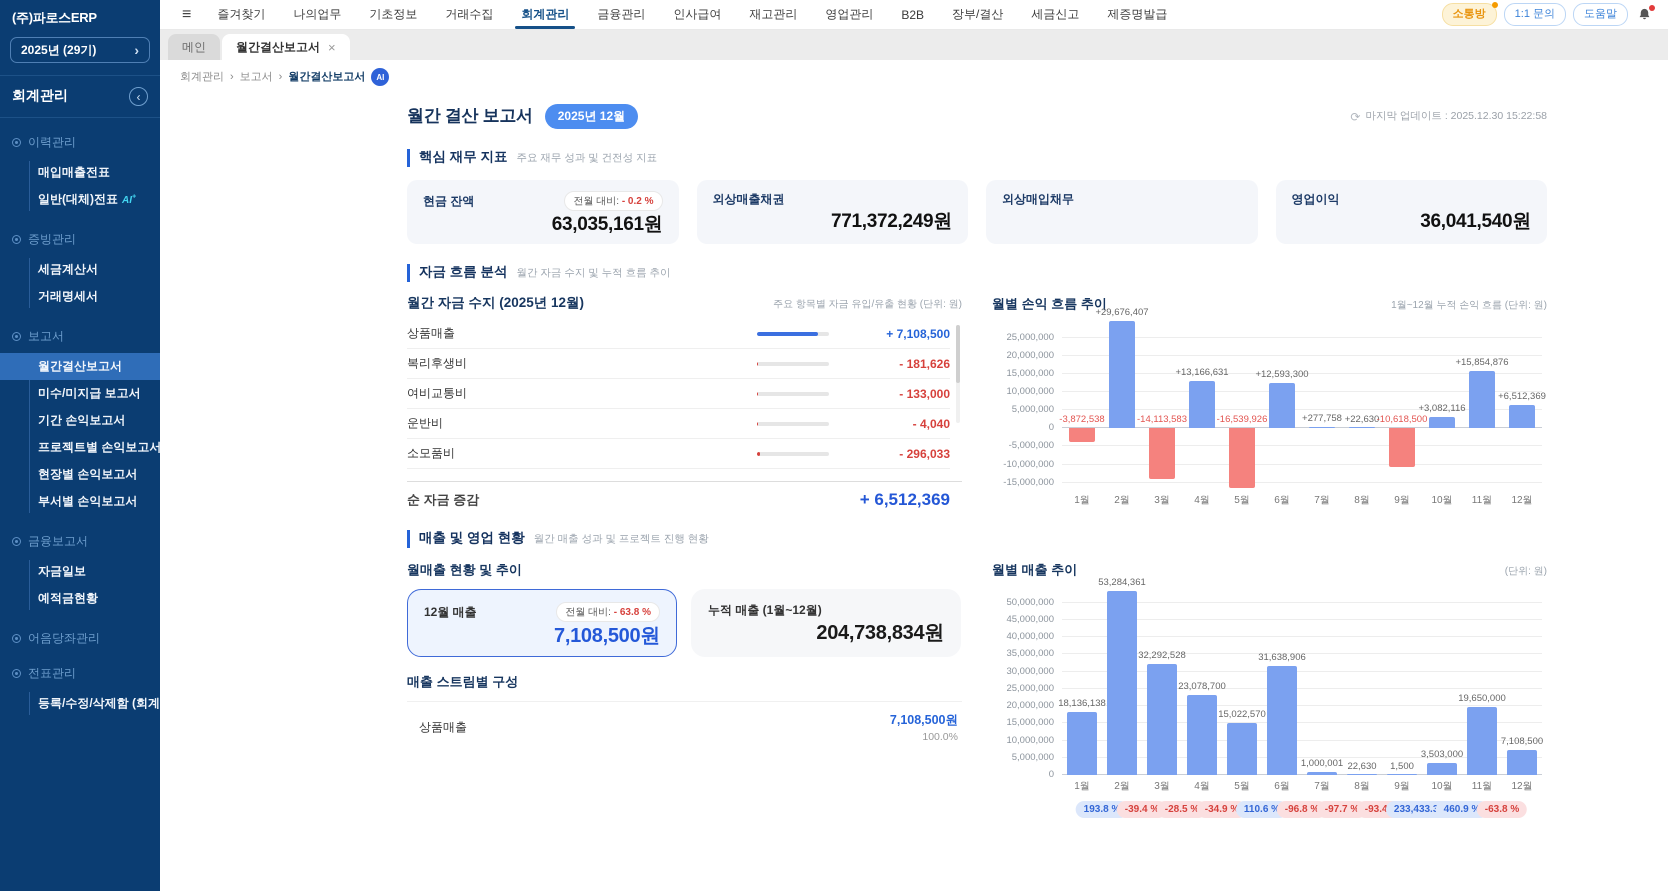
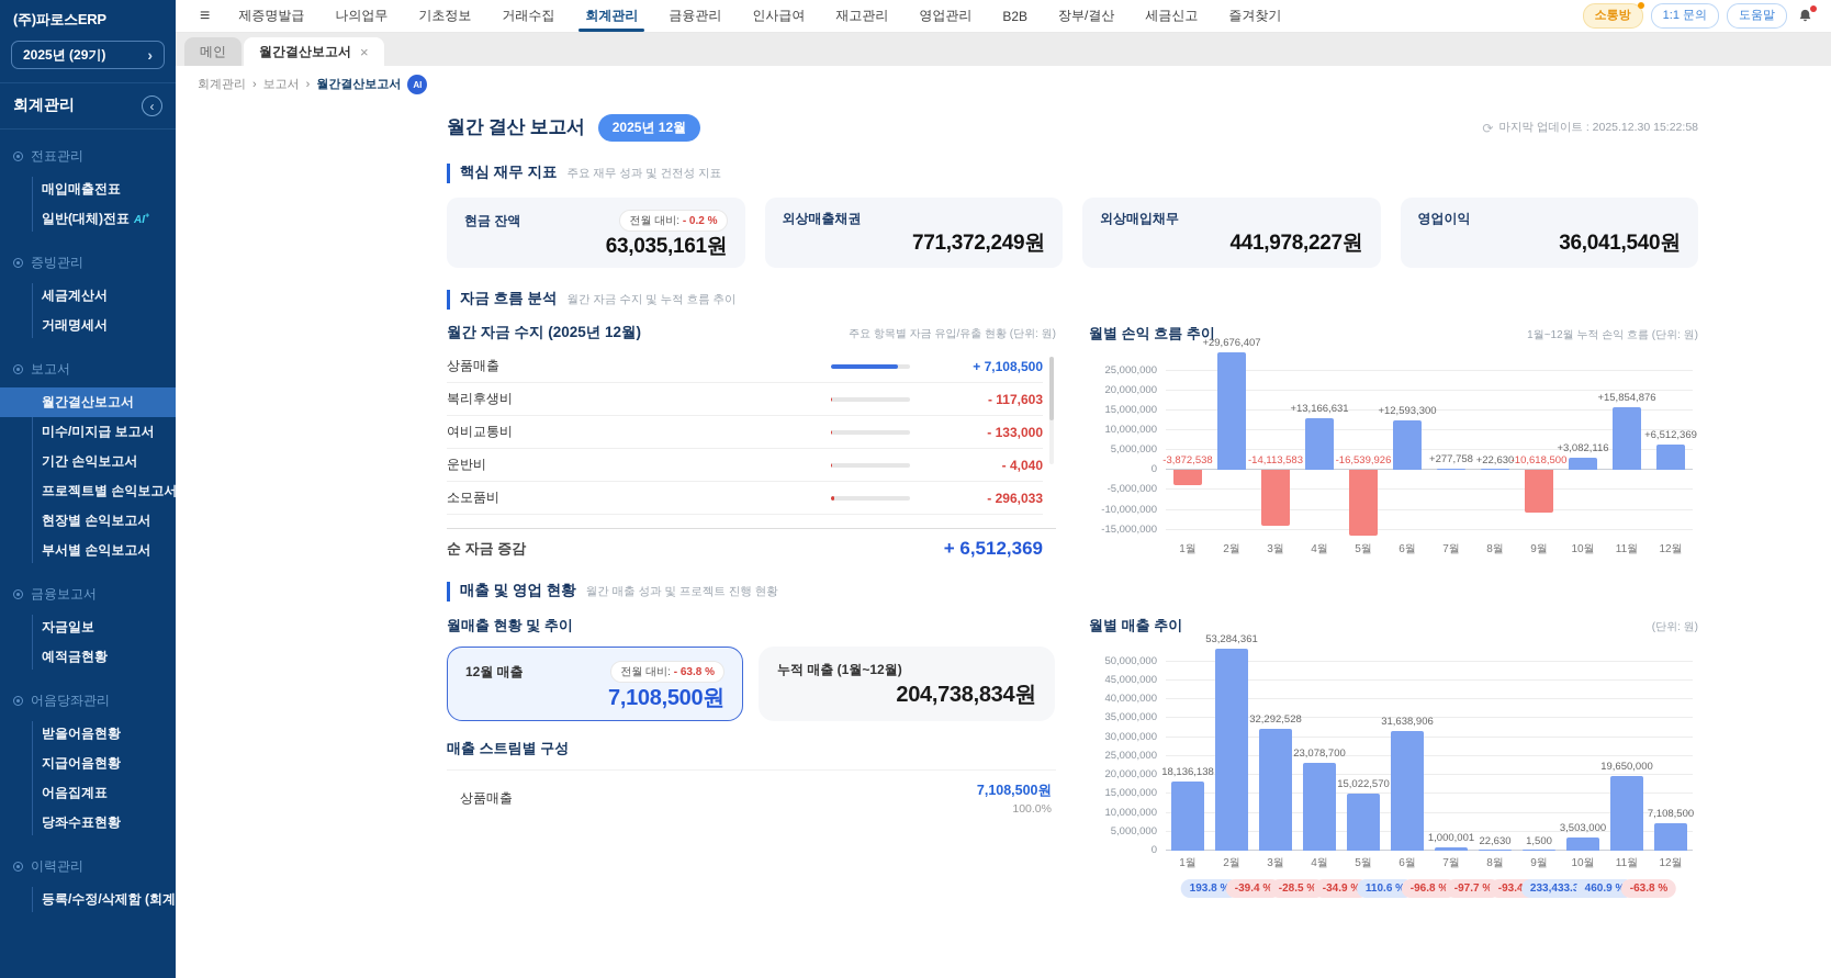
  (주)파로스ERP
  2025년 (29기)
  ›
  회계관리
  ‹
- 이력관리
+ 전표관리
  매입매출전표
  일반(대체)전표 AI
  증빙관리
  세금계산서
  거래명세서
  보고서
  월간결산보고서
  미수/미지급 보고서
  기간 손익보고서
  프로젝트별 손익보고서
  현장별 손익보고서
  부서별 손익보고서
  금융보고서
  자금일보
  예적금현황
  어음당좌관리
+ 받을어음현황
+ 지급어음현황
+ 어음집계표
+ 당좌수표현황
- 전표관리
+ 이력관리
  등록/수정/삭제함 (회계
  ≡
- 즐겨찾기
+ 제증명발급
  나의업무
  기초정보
  거래수집
  회계관리
  금융관리
  인사급여
  재고관리
  영업관리
  B2B
  장부/결산
  세금신고
- 제증명발급
+ 즐겨찾기
  소통방
  1:1 문의
  도움말
  메인
  월간결산보고서
  ×
  회계관리
  ›
  보고서
  ›
  월간결산보고서
  AI
  월간 결산 보고서
  2025년 12월
  ⟳
  마지막 업데이트 : 2025.12.30 15:22:58
  핵심 재무 지표
  주요 재무 성과 및 건전성 지표
  현금 잔액
  전월 대비: - 0.2 %
  63,035,161원
  외상매출채권
  771,372,249원
  외상매입채무
+ 441,978,227원
  영업이익
  36,041,540원
  자금 흐름 분석
  월간 자금 수지 및 누적 흐름 추이
  월간 자금 수지 (2025년 12월)
  주요 항목별 자금 유입/유출 현황 (단위: 원)
  상품매출
  + 7,108,500
  복리후생비
- - 181,626
+ - 117,603
  여비교통비
  - 133,000
  운반비
  - 4,040
  소모품비
  - 296,033
  순 자금 증감
  + 6,512,369
  월별 손익 흐름 추이
  1월~12월 누적 손익 흐름 (단위: 원)
  -15,000,000
  -10,000,000
  -5,000,000
  0
  5,000,000
  10,000,000
  15,000,000
  20,000,000
  25,000,000
  -3,872,538
  +29,676,407
  -14,113,583
  +13,166,631
  -16,539,926
  +12,593,300
  +277,758
  +22,630
  -10,618,500
  +3,082,116
  +15,854,876
  +6,512,369
  1월
  2월
  3월
  4월
  5월
  6월
  7월
  8월
  9월
  10월
  11월
  12월
  매출 및 영업 현황
  월간 매출 성과 및 프로젝트 진행 현황
  월매출 현황 및 추이
  12월 매출
  전월 대비: - 63.8 %
  7,108,500원
  누적 매출 (1월~12월)
  204,738,834원
  매출 스트림별 구성
  상품매출
  7,108,500원
  100.0%
  월별 매출 추이
  (단위: 원)
  0
  5,000,000
  10,000,000
  15,000,000
  20,000,000
  25,000,000
  30,000,000
  35,000,000
  40,000,000
  45,000,000
  50,000,000
  18,136,138
  53,284,361
  32,292,528
  23,078,700
  15,022,570
  31,638,906
  1,000,001
  22,630
  1,500
  3,503,000
  19,650,000
  7,108,500
  1월
  2월
  3월
  4월
  5월
  6월
  7월
  8월
  9월
  10월
  11월
  12월
  193.8
  -39.4 %
  -28.5 %
  -34.9 %
  110.6 %
  -96.8 %
  -97.7 %
  -93.4
  233,433.
  460.9
  -63.8 %
